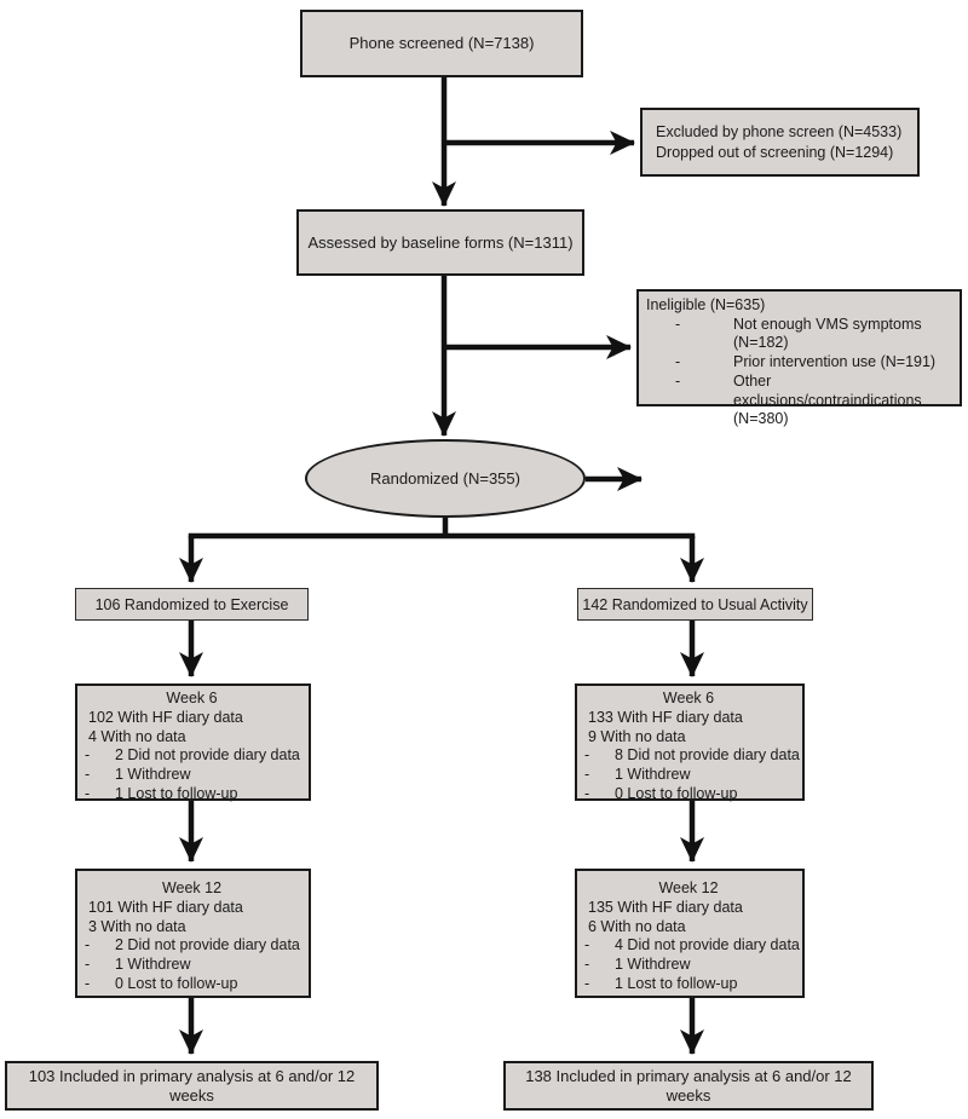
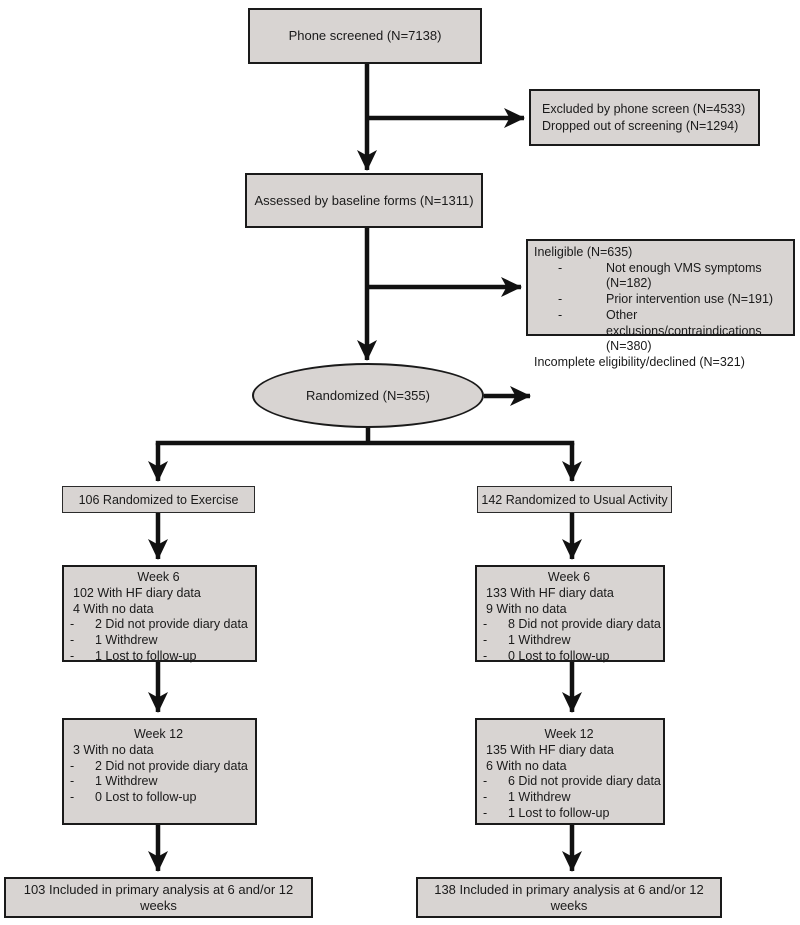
  Phone screened (N=7138)
  Excluded by phone screen (N=4533)
  Dropped out of screening (N=1294)
  Assessed by baseline forms (N=1311)
  Ineligible (N=635)
  -
  Not enough VMS symptoms (N=182)
  -
  Prior intervention use (N=191)
  -
  Other exclusions/contraindications (N=380)
+ Incomplete eligibility/declined (N=321)
  Randomized (N=355)
  106 Randomized to Exercise
  142 Randomized to Usual Activity
  Week 6
  102 With HF diary data
  4 With no data
  -
  2 Did not provide diary data
  -
  1 Withdrew
  -
  1 Lost to follow-up
  Week 6
  133 With HF diary data
  9 With no data
  -
  8 Did not provide diary data
  -
  1 Withdrew
  -
  0 Lost to follow-up
  Week 12
- 101 With HF diary data
  3 With no data
  -
  2 Did not provide diary data
  -
  1 Withdrew
  -
  0 Lost to follow-up
  Week 12
  135 With HF diary data
  6 With no data
  -
- 4 Did not provide diary data
+ 6 Did not provide diary data
  -
  1 Withdrew
  -
  1 Lost to follow-up
  103 Included in primary analysis at 6 and/or 12 weeks
  138 Included in primary analysis at 6 and/or 12 weeks
